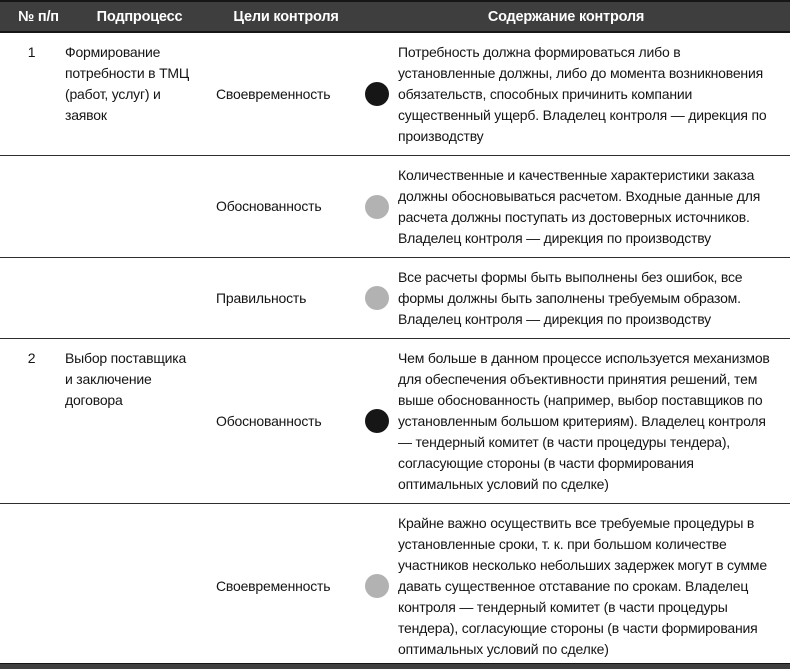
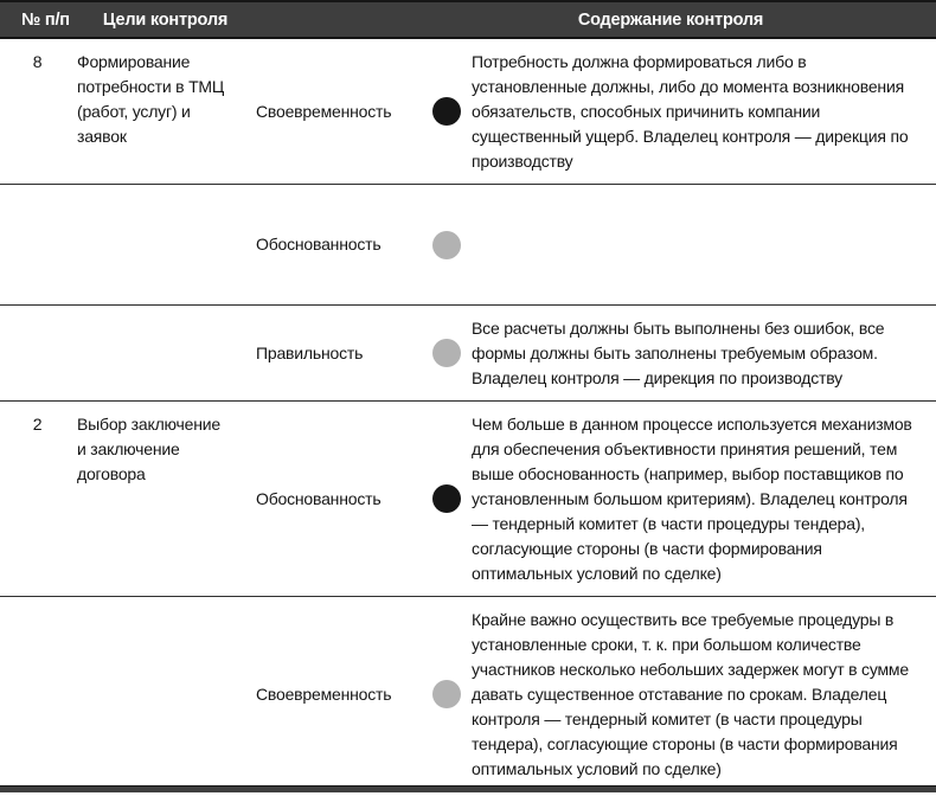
  № п/п
- Подпроцесс
  Цели контроля
  Содержание контроля
- 1
+ 8
  Формирование потребности в ТМЦ (работ, услуг) и заявок
  Своевременность
  Потребность должна формироваться либо в установленные должны, либо до момента возникновения обязательств, способных причинить компании существенный ущерб. Владелец контроля — дирекция по производству
  Обоснованность
- Количественные и качественные характеристики заказа должны обосновываться расчетом. Входные данные для расчета должны поступать из достоверных источников. Владелец контроля — дирекция по производству
  Правильность
- Все расчеты формы быть выполнены без ошибок, все формы должны быть заполнены требуемым образом. Владелец контроля — дирекция по производству
+ Все расчеты должны быть выполнены без ошибок, все формы должны быть заполнены требуемым образом. Владелец контроля — дирекция по производству
  2
- Выбор поставщика и заключение договора
+ Выбор заключение и заключение договора
  Обоснованность
  Чем больше в данном процессе используется механизмов для обеспечения объективности принятия решений, тем выше обоснованность (например, выбор поставщиков по установленным большом критериям). Владелец контроля — тендерный комитет (в части процедуры тендера), согласующие стороны (в части формирования оптимальных условий по сделке)
  Своевременность
  Крайне важно осуществить все требуемые процедуры в установленные сроки, т. к. при большом количестве участников несколько небольших задержек могут в сумме давать существенное отставание по срокам. Владелец контроля — тендерный комитет (в части процедуры тендера), согласующие стороны (в части формирования оптимальных условий по сделке)
